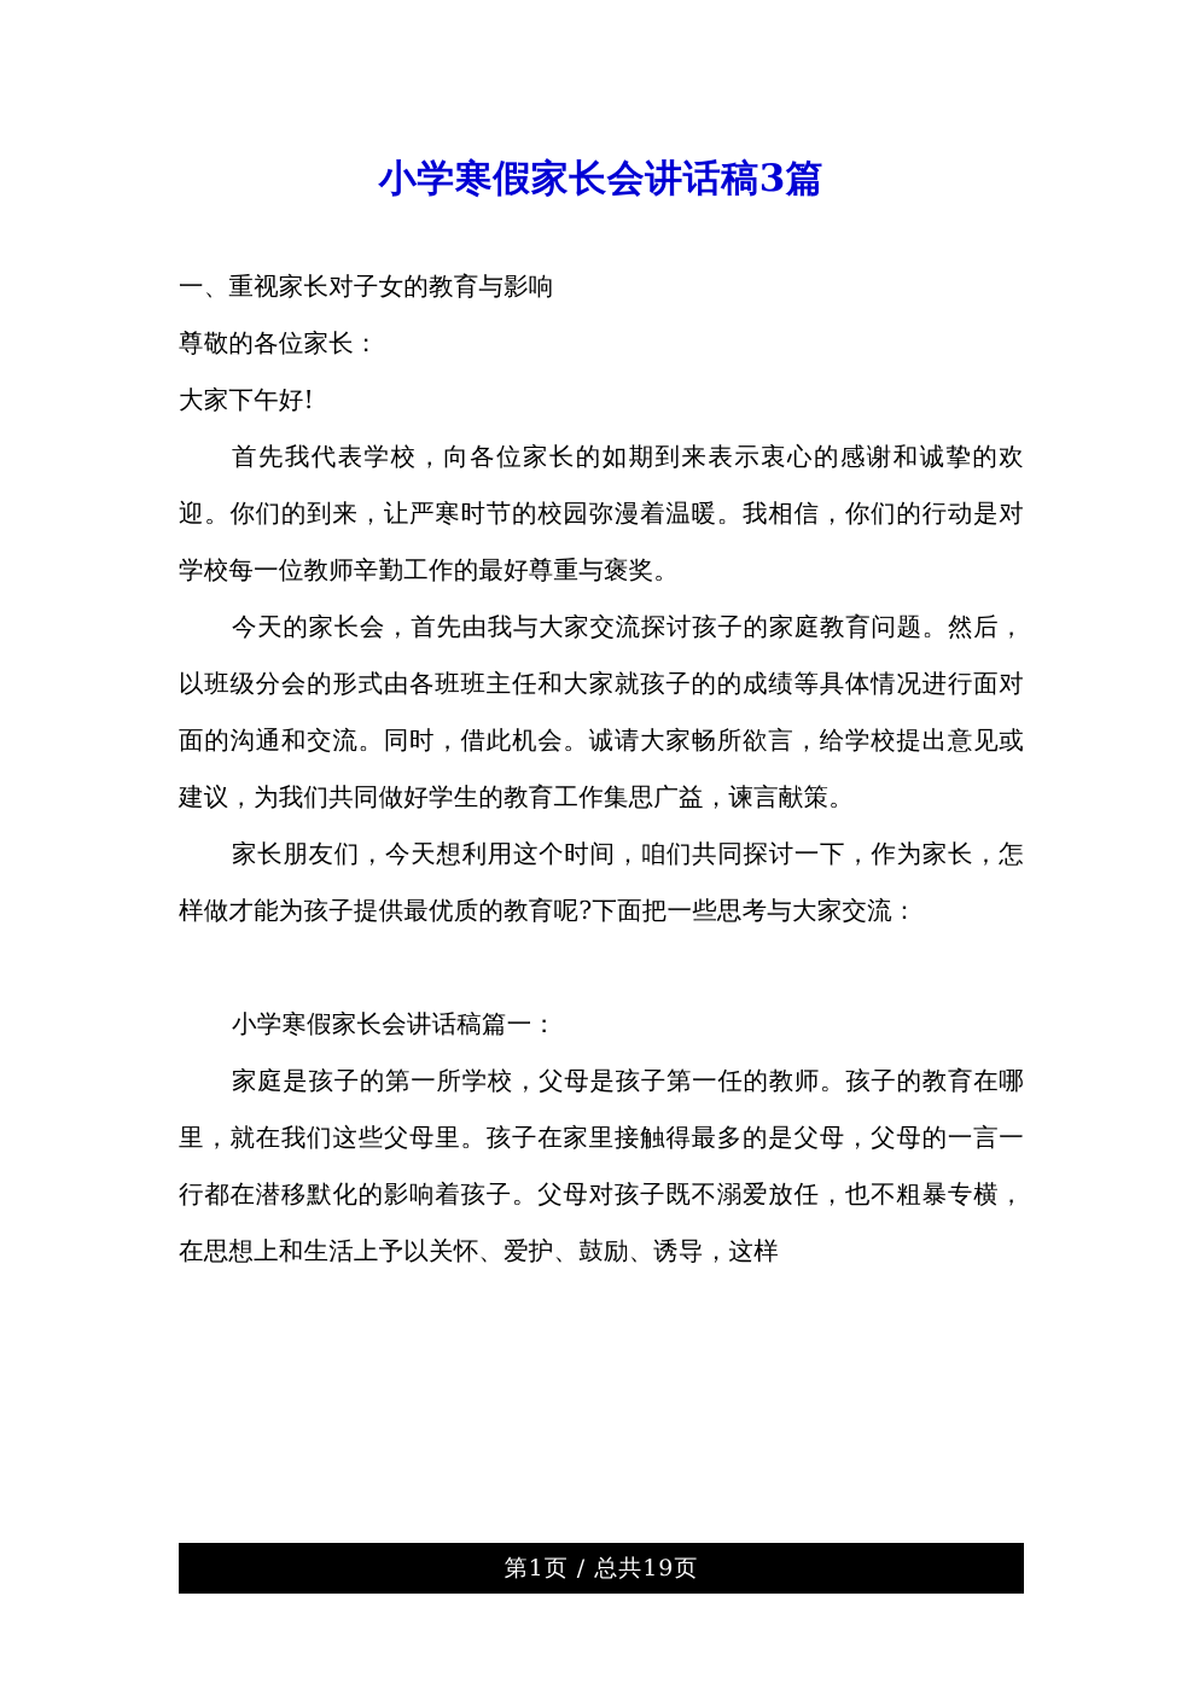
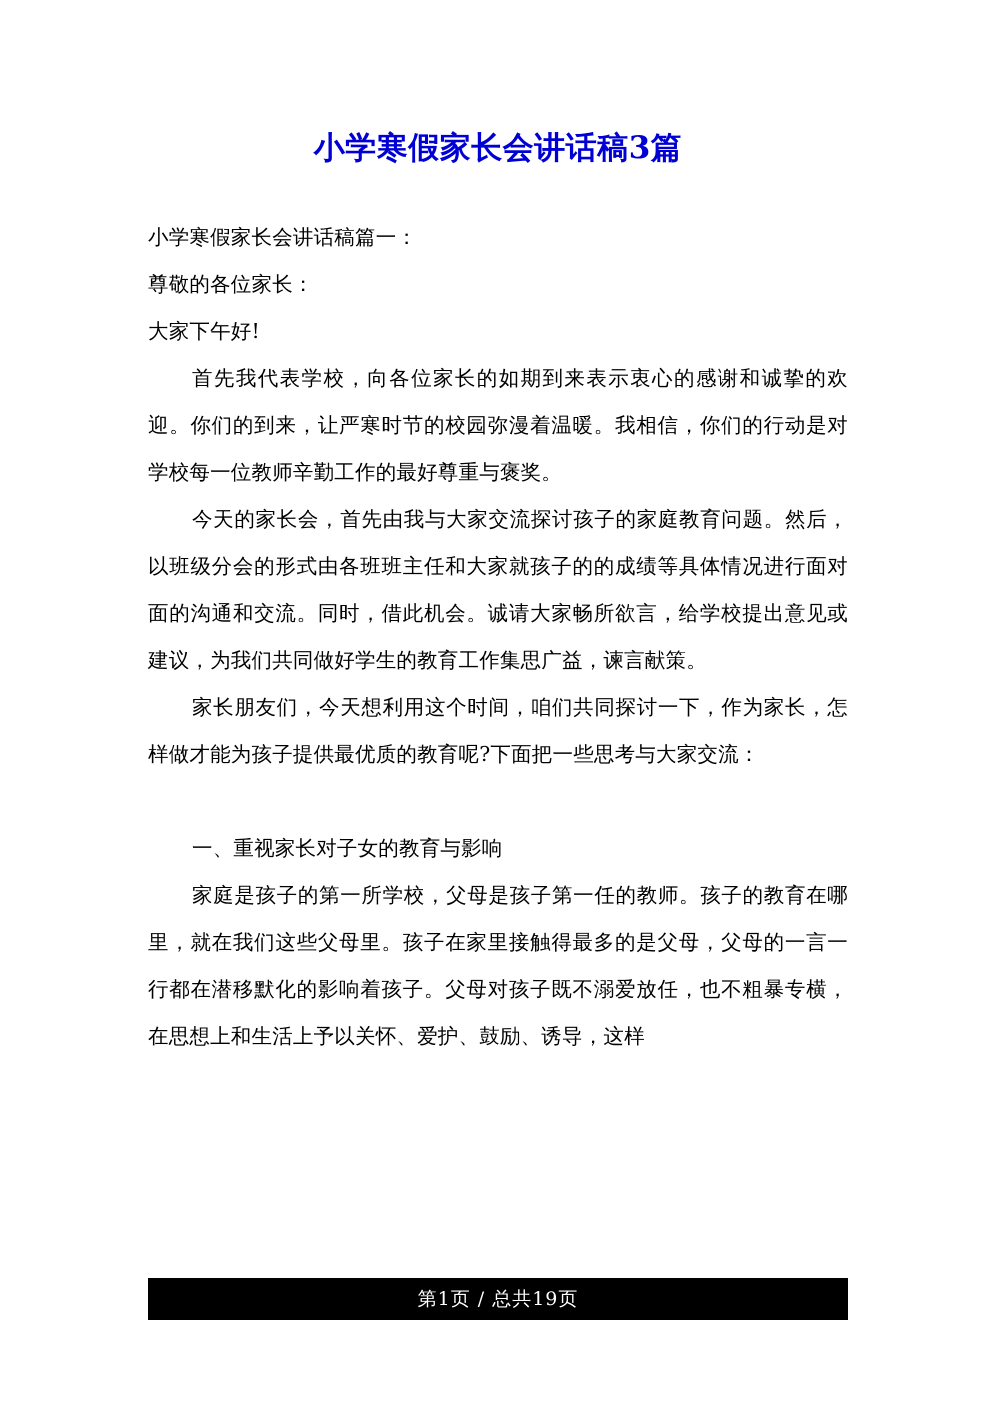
  小学寒假家长会讲话稿3篇
- 一、重视家长对子女的教育与影响
+ 小学寒假家长会讲话稿篇一：
  尊敬的各位家长：
  大家下午好!
  首先我代表学校，向各位家长的如期到来表示衷心的感谢和诚挚的欢迎。你们的到来，让严寒时节的校园弥漫着温暖。我相信，你们的行动是对学校每一位教师辛勤工作的最好尊重与褒奖。
  今天的家长会，首先由我与大家交流探讨孩子的家庭教育问题。然后，以班级分会的形式由各班班主任和大家就孩子的的成绩等具体情况进行面对面的沟通和交流。同时，借此机会。诚请大家畅所欲言，给学校提出意见或建议，为我们共同做好学生的教育工作集思广益，谏言献策。
  家长朋友们，今天想利用这个时间，咱们共同探讨一下，作为家长，怎样做才能为孩子提供最优质的教育呢?下面把一些思考与大家交流：
- 小学寒假家长会讲话稿篇一：
+ 一、重视家长对子女的教育与影响
  家庭是孩子的第一所学校，父母是孩子第一任的教师。孩子的教育在哪里，就在我们这些父母里。孩子在家里接触得最多的是父母，父母的一言一行都在潜移默化的影响着孩子。父母对孩子既不溺爱放任，也不粗暴专横，在思想上和生活上予以关怀、爱护、鼓励、诱导，这样
  第1页 / 总共19页
